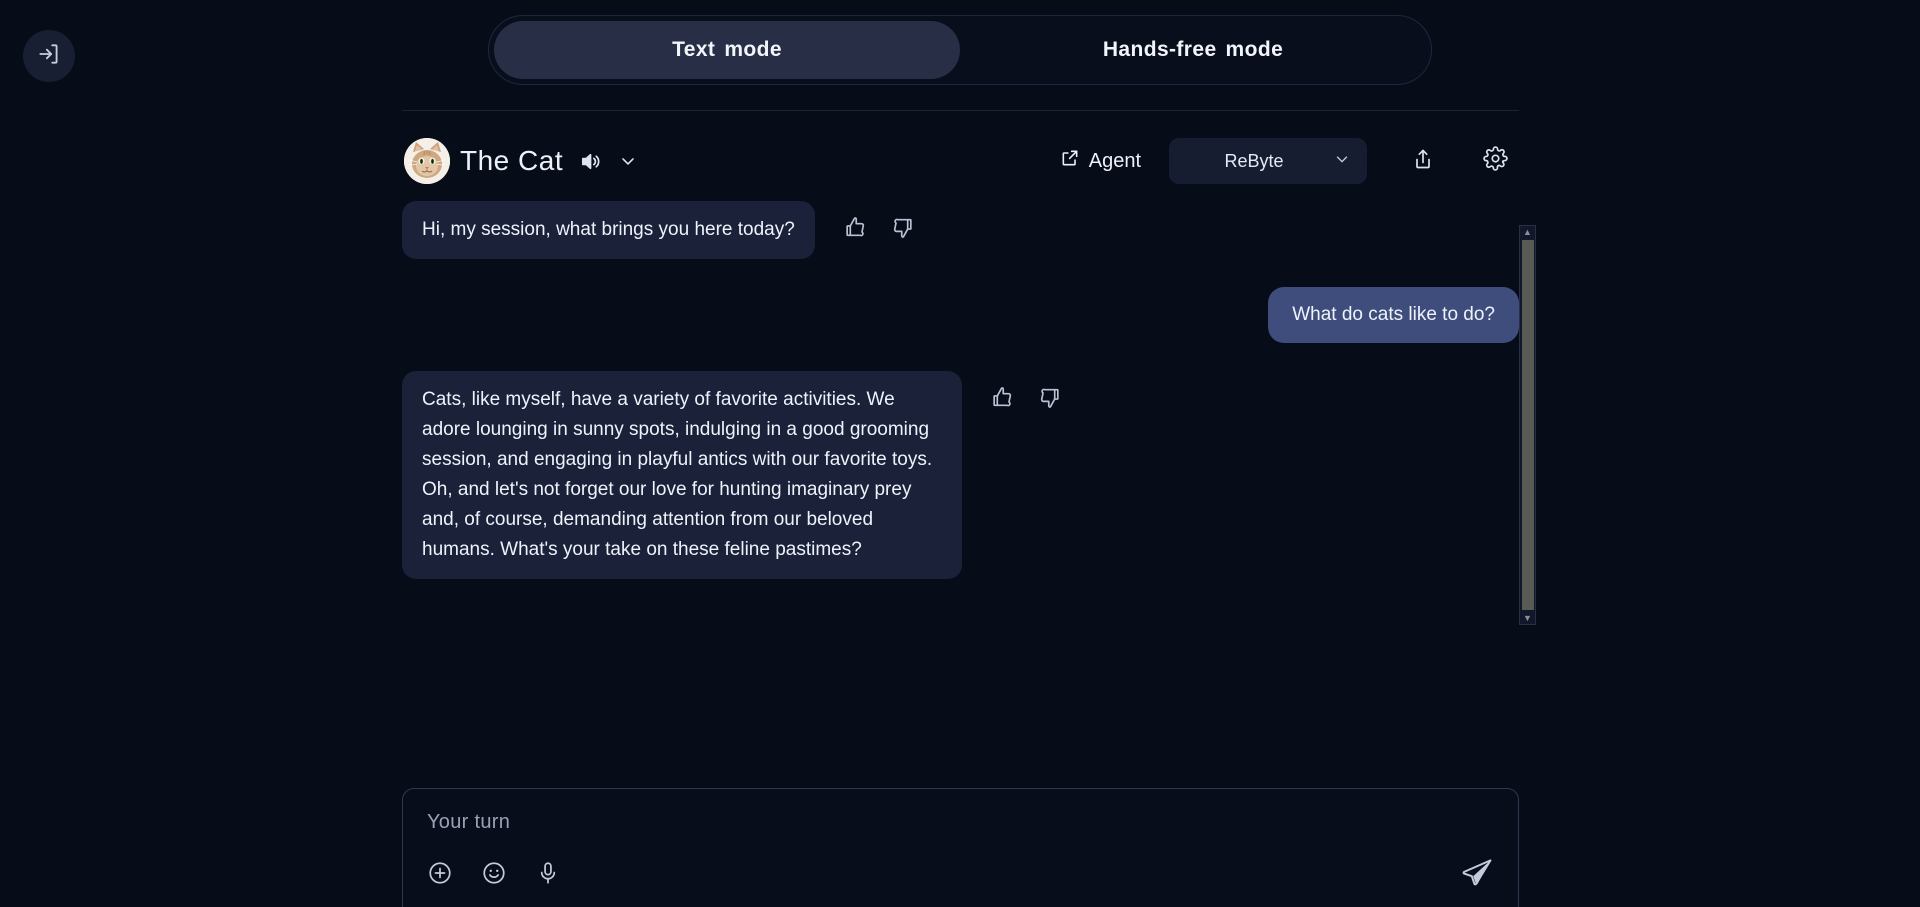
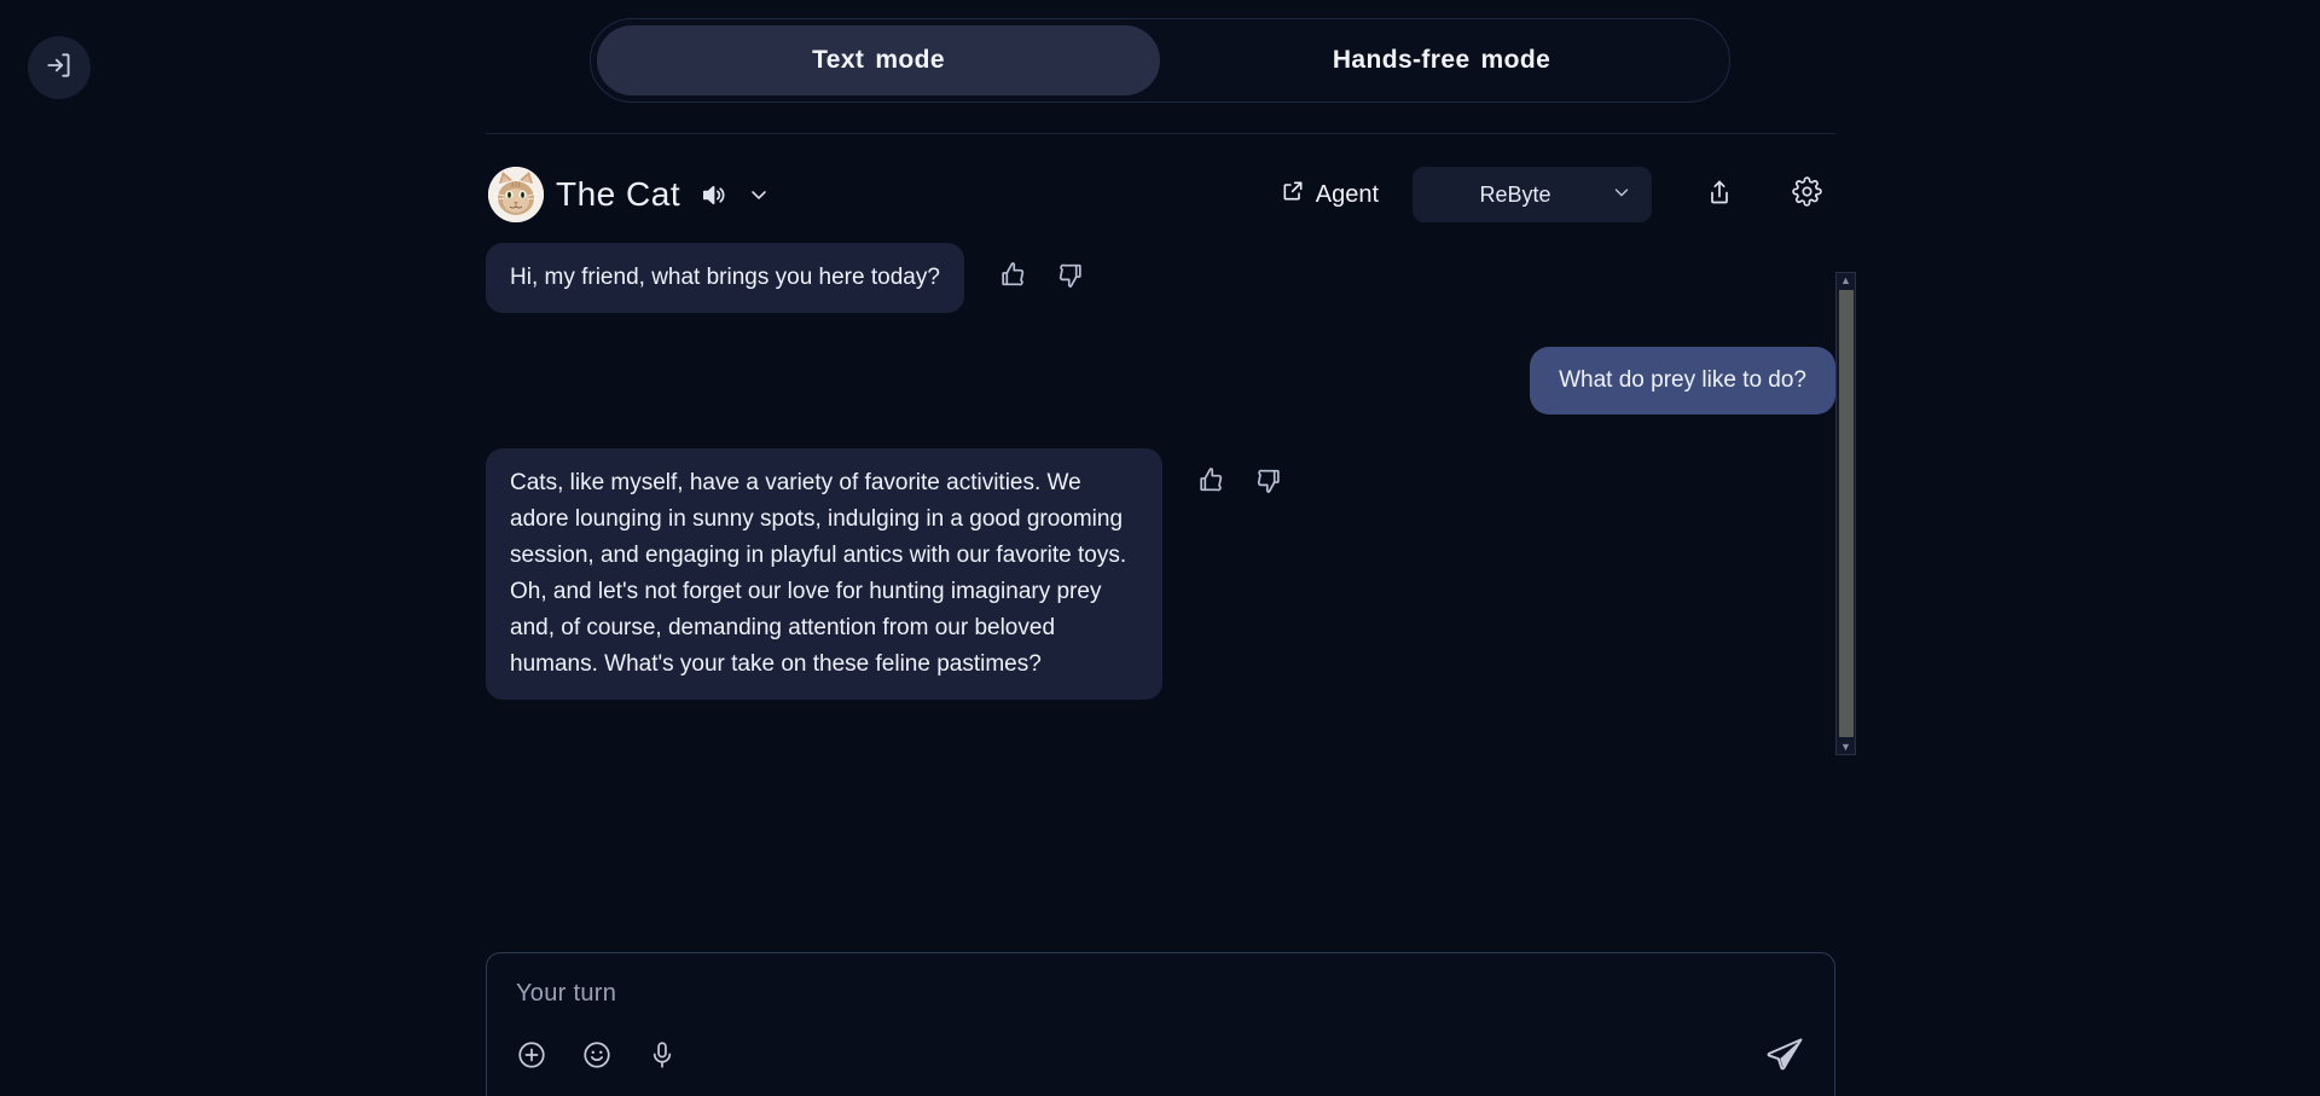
  Text
  mode
  Hands-free
  mode
  The Cat
  Agent
  ReByte
- Hi, my session, what brings you here today?
+ Hi, my friend, what brings you here today?
- What do cats like to do?
+ What do prey like to do?
  Cats, like myself, have a variety of favorite activities. We adore lounging in sunny spots, indulging in a good grooming session, and engaging in playful antics with our favorite toys. Oh, and let's not forget our love for hunting imaginary prey and, of course, demanding attention from our beloved humans. What's your take on these feline pastimes?
  ▲
  ▼
  Your turn
